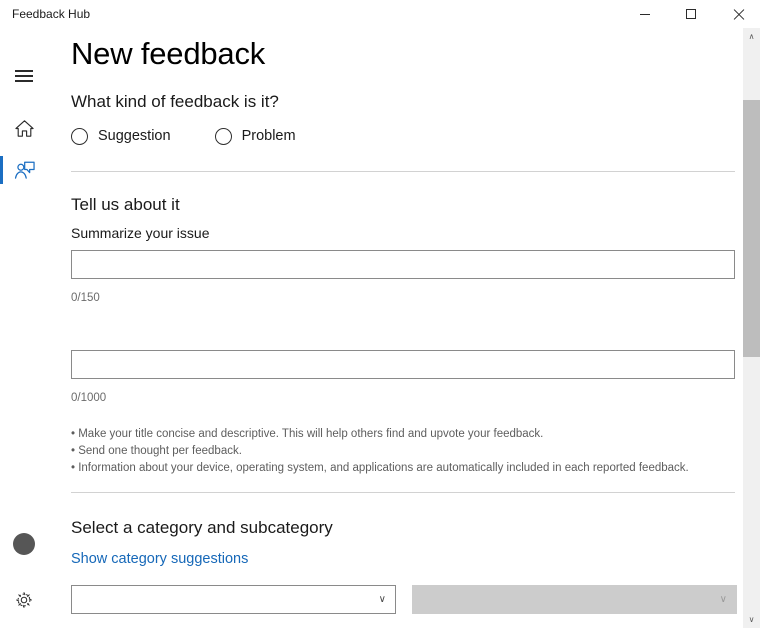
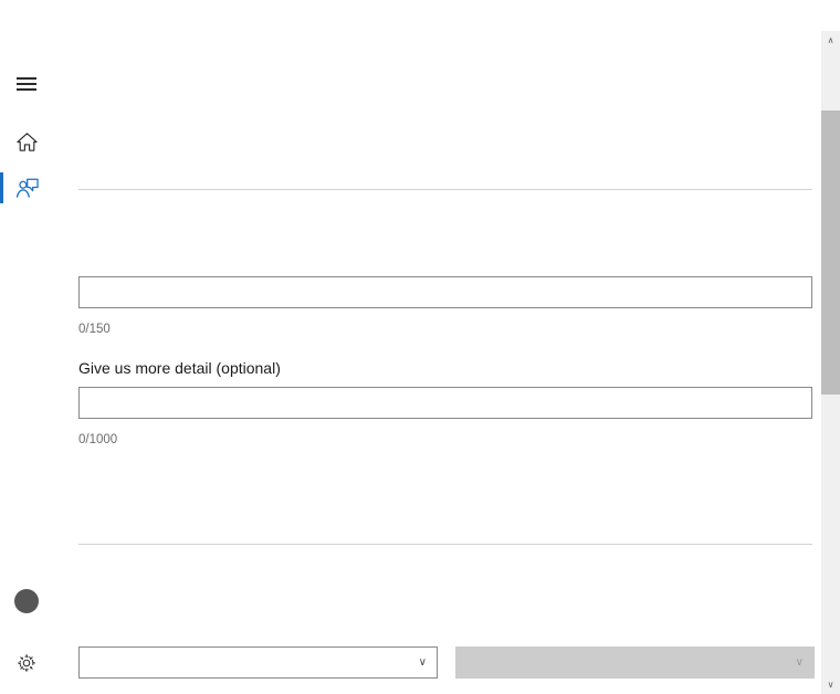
- Feedback Hub
  ∧
  ∨
- New feedback
- What kind of feedback is it?
- Suggestion
- Problem
- Tell us about it
- Summarize your issue
  0/150
+ Give us more detail (optional)
  0/1000
- • Make your title concise and descriptive. This will help others find and upvote your feedback.
- • Send one thought per feedback.
- • Information about your device, operating system, and applications are automatically included in each reported feedback.
- Select a category and subcategory
- Show category suggestions
  ∨
  ∨
